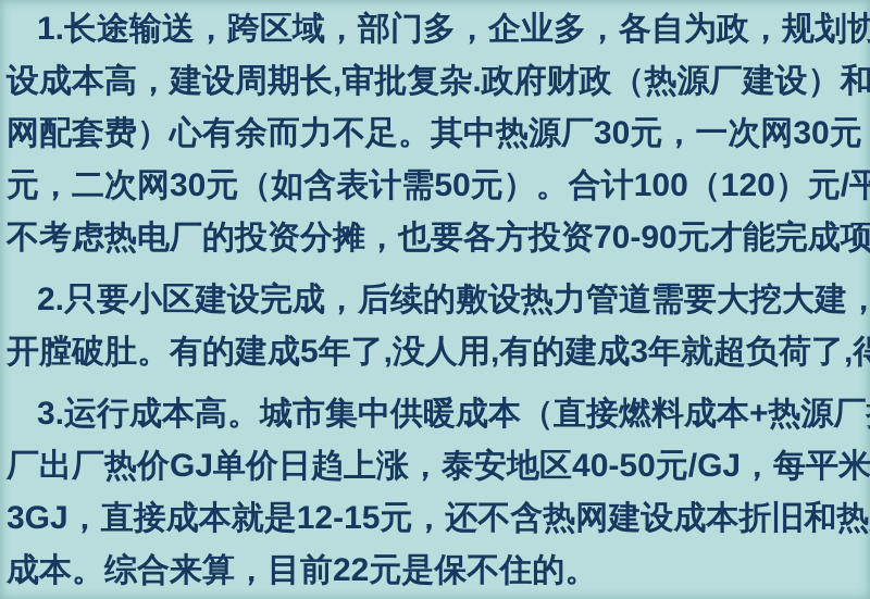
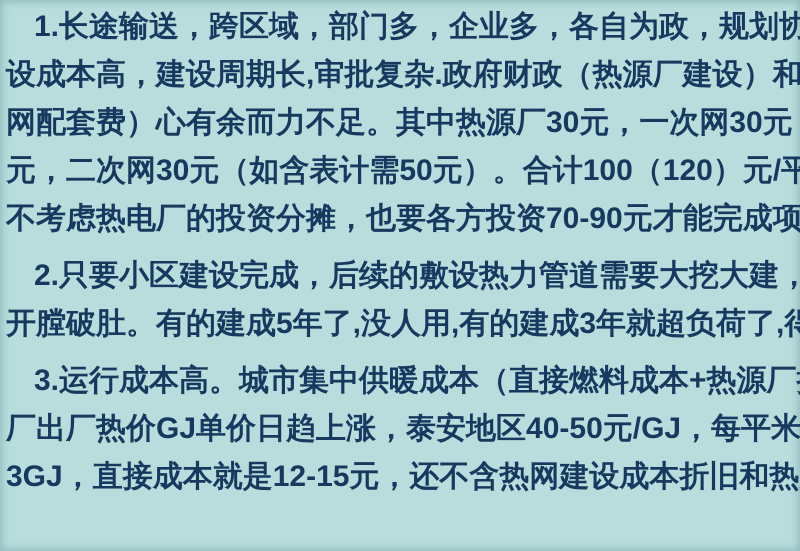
  1.长途输送，跨区域，部门多，企业多，各自为政，规划协
  设成本高，建设周期长,审批复杂.政府财政（热源厂建设）和
  网配套费）心有余而力不足。其中热源厂30元，一次网30元
  元，二次网30元（如含表计需50元）。合计100（120）元/平
  不考虑热电厂的投资分摊，也要各方投资70-90元才能完成项
  2.只要小区建设完成，后续的敷设热力管道需要大挖大建，
  开膛破肚。有的建成5年了,没人用,有的建成3年就超负荷了,得
  3.运行成本高。城市集中供暖成本（直接燃料成本+热源厂
  厂出厂热价GJ单价日趋上涨，泰安地区40-50元/GJ，每平米
  3GJ，直接成本就是12-15元，还不含热网建设成本折旧和热
- 成本。综合来算，目前22元是保不住的。
